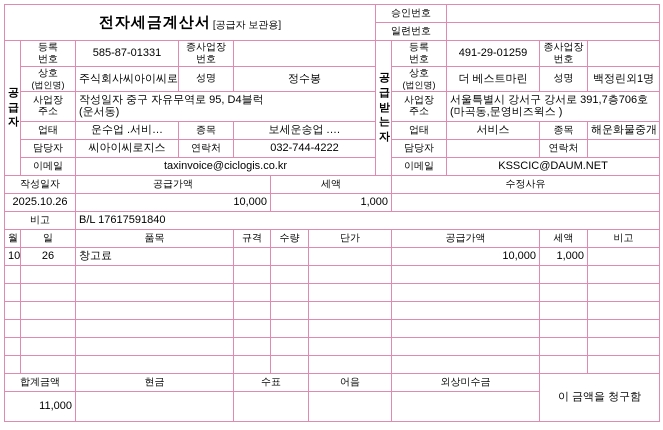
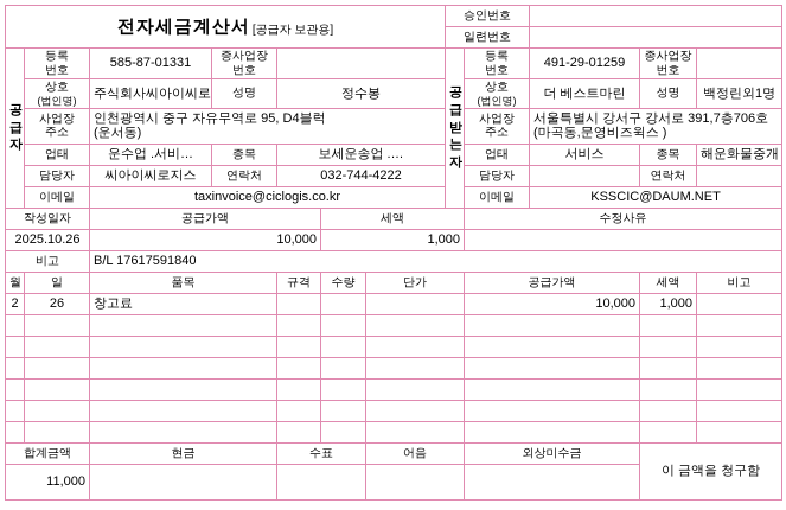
  전자세금계산서 [공급자 보관용]	승인번호
  일련번호
  공 급 자	등록 번호	585-87-01331	종사업장 번호		공 급 받 는 자	등록 번호	491-29-01259	종사업장 번호
  상호 (법인명)	주식회사씨아이씨로	성명	정수봉	상호 (법인명)	더 베스트마린	성명	백정린외1명
- 사업장 주소	작성일자 중구 자유무역로 95, D4블럭 (운서동)	사업장 주소	서울특별시 강서구 강서로 391,7층706호 (마곡동,문영비즈윅스 )
+ 사업장 주소	인천광역시 중구 자유무역로 95, D4블럭 (운서동)	사업장 주소	서울특별시 강서구 강서로 391,7층706호 (마곡동,문영비즈윅스 )
  업태	운수업 .서비…	종목	보세운송업 .…	업태	서비스	종목	해운화물중개
  담당자	씨아이씨로지스	연락처	032-744-4222	담당자		연락처
  이메일	taxinvoice@ciclogis.co.kr	이메일	KSSCIC@DAUM.NET
  작성일자	공급가액	세액	수정사유
  2025.10.26	10,000	1,000
  비고	B/L 17617591840
  월	일	품목	규격	수량	단가	공급가액	세액	비고
- 10	26	창고료				10,000	1,000
+ 2	26	창고료				10,000	1,000
  합계금액	현금	수표	어음	외상미수금	이 금액을 청구함
  11,000
